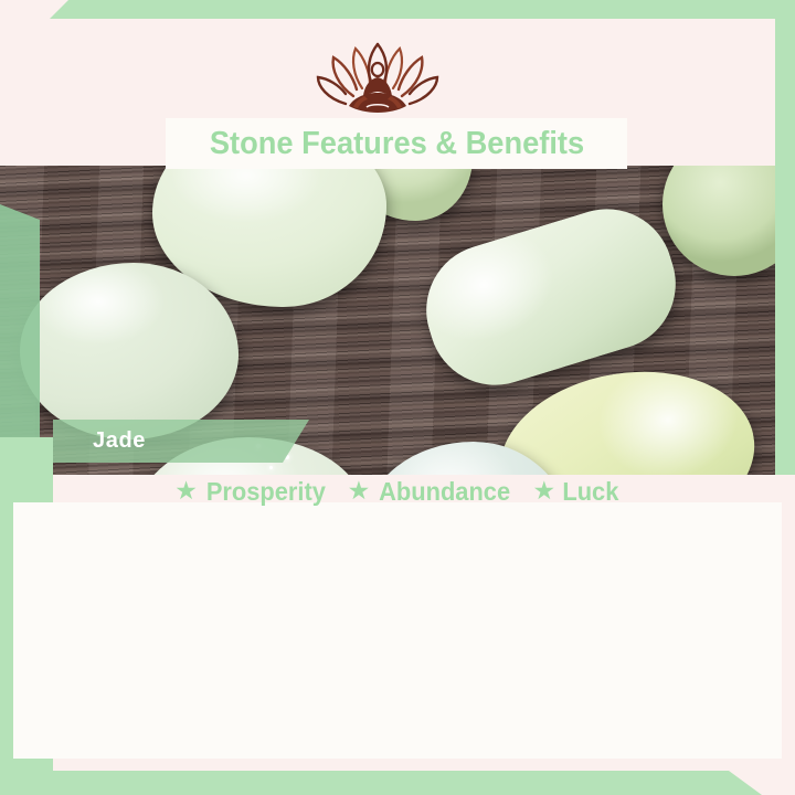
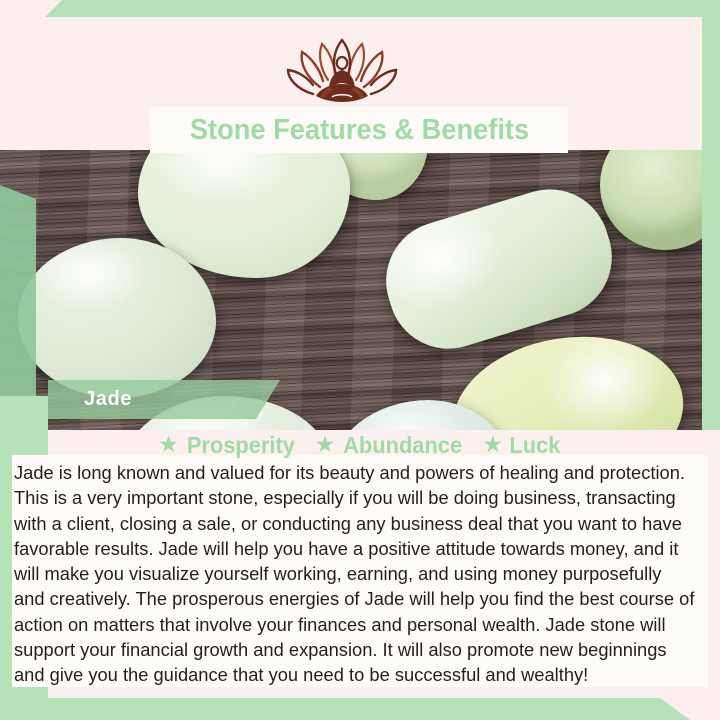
  Stone Features & Benefits
  Jade
  ★
  Prosperity
  ★
  Abundance
  ★
  Luck
+ Jade is long known and valued for its beauty and powers of healing and protection. This is a very important stone, especially if you will be doing business, transacting with a client, closing a sale, or conducting any business deal that you want to have favorable results. Jade will help you have a positive attitude towards money, and it will make you visualize yourself working, earning, and using money purposefully and creatively. The prosperous energies of Jade will help you find the best course of action on matters that involve your finances and personal wealth. Jade stone will support your financial growth and expansion. It will also promote new beginnings and give you the guidance that you need to be successful and wealthy!
